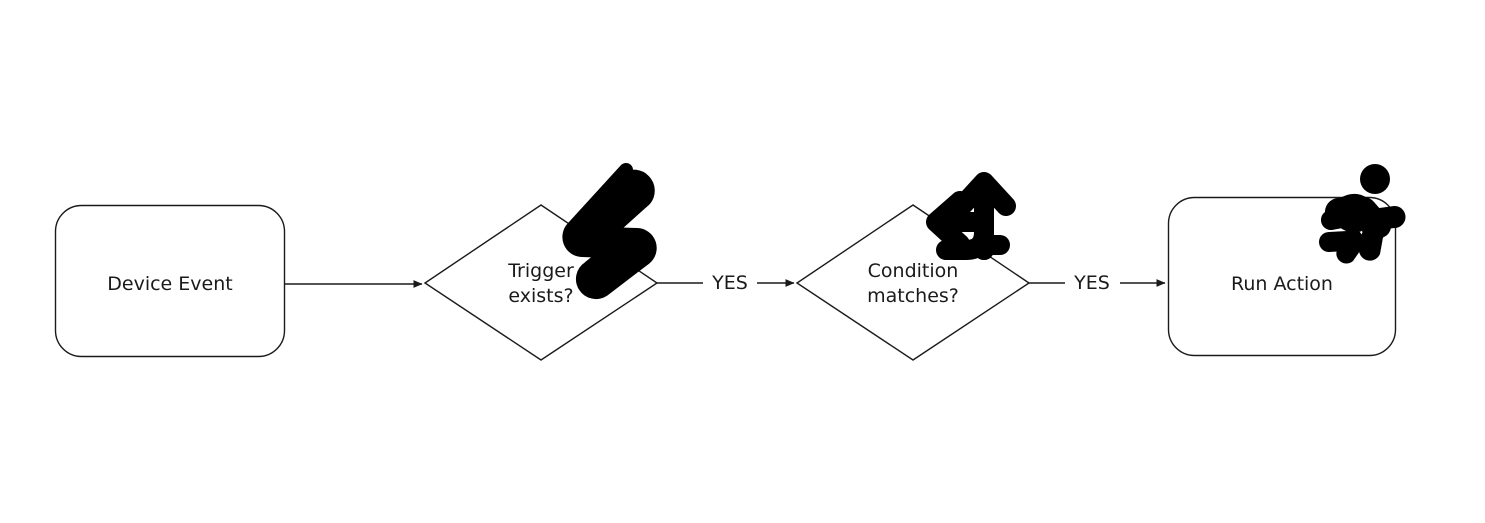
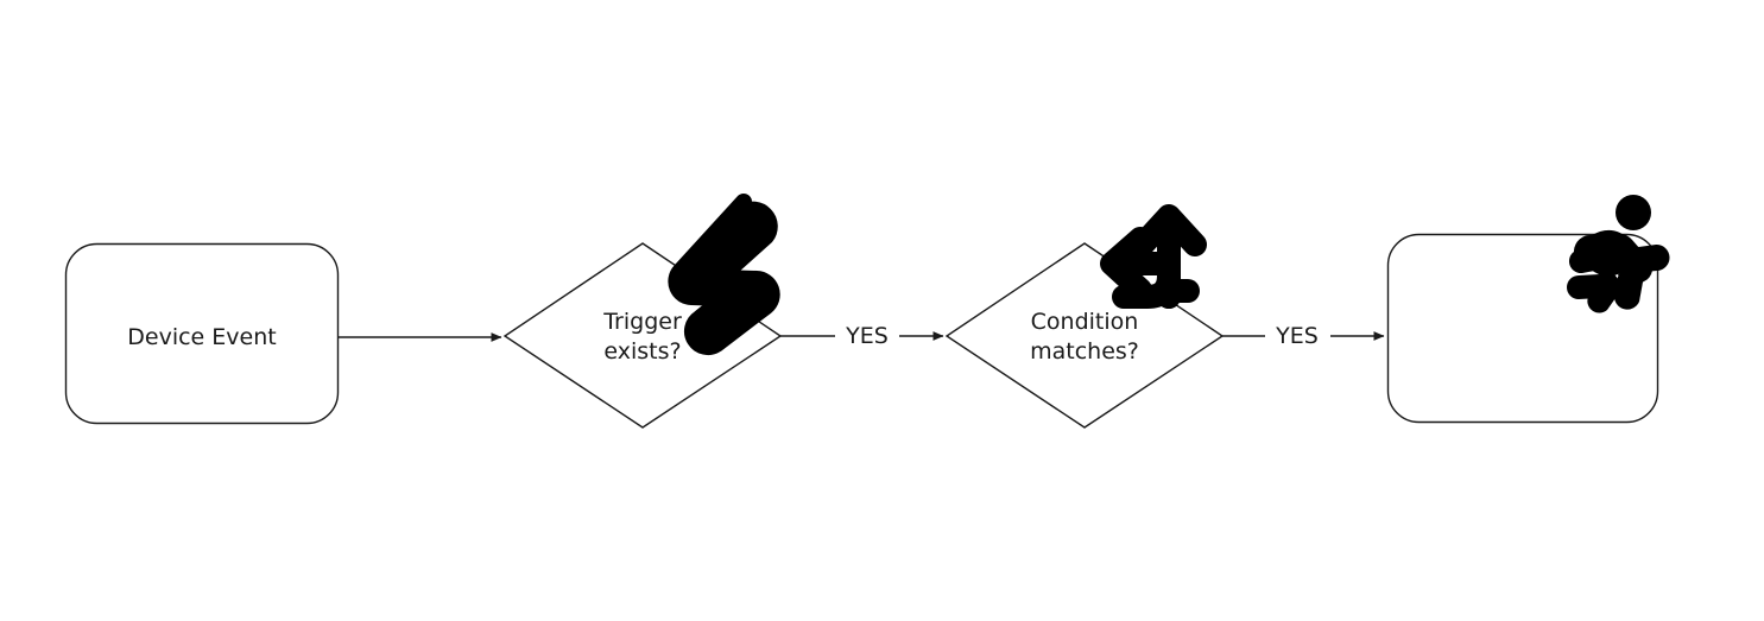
  Device Event
  Trigger
  exists?
  Condition
  matches?
- Run Action
  YES
  YES
